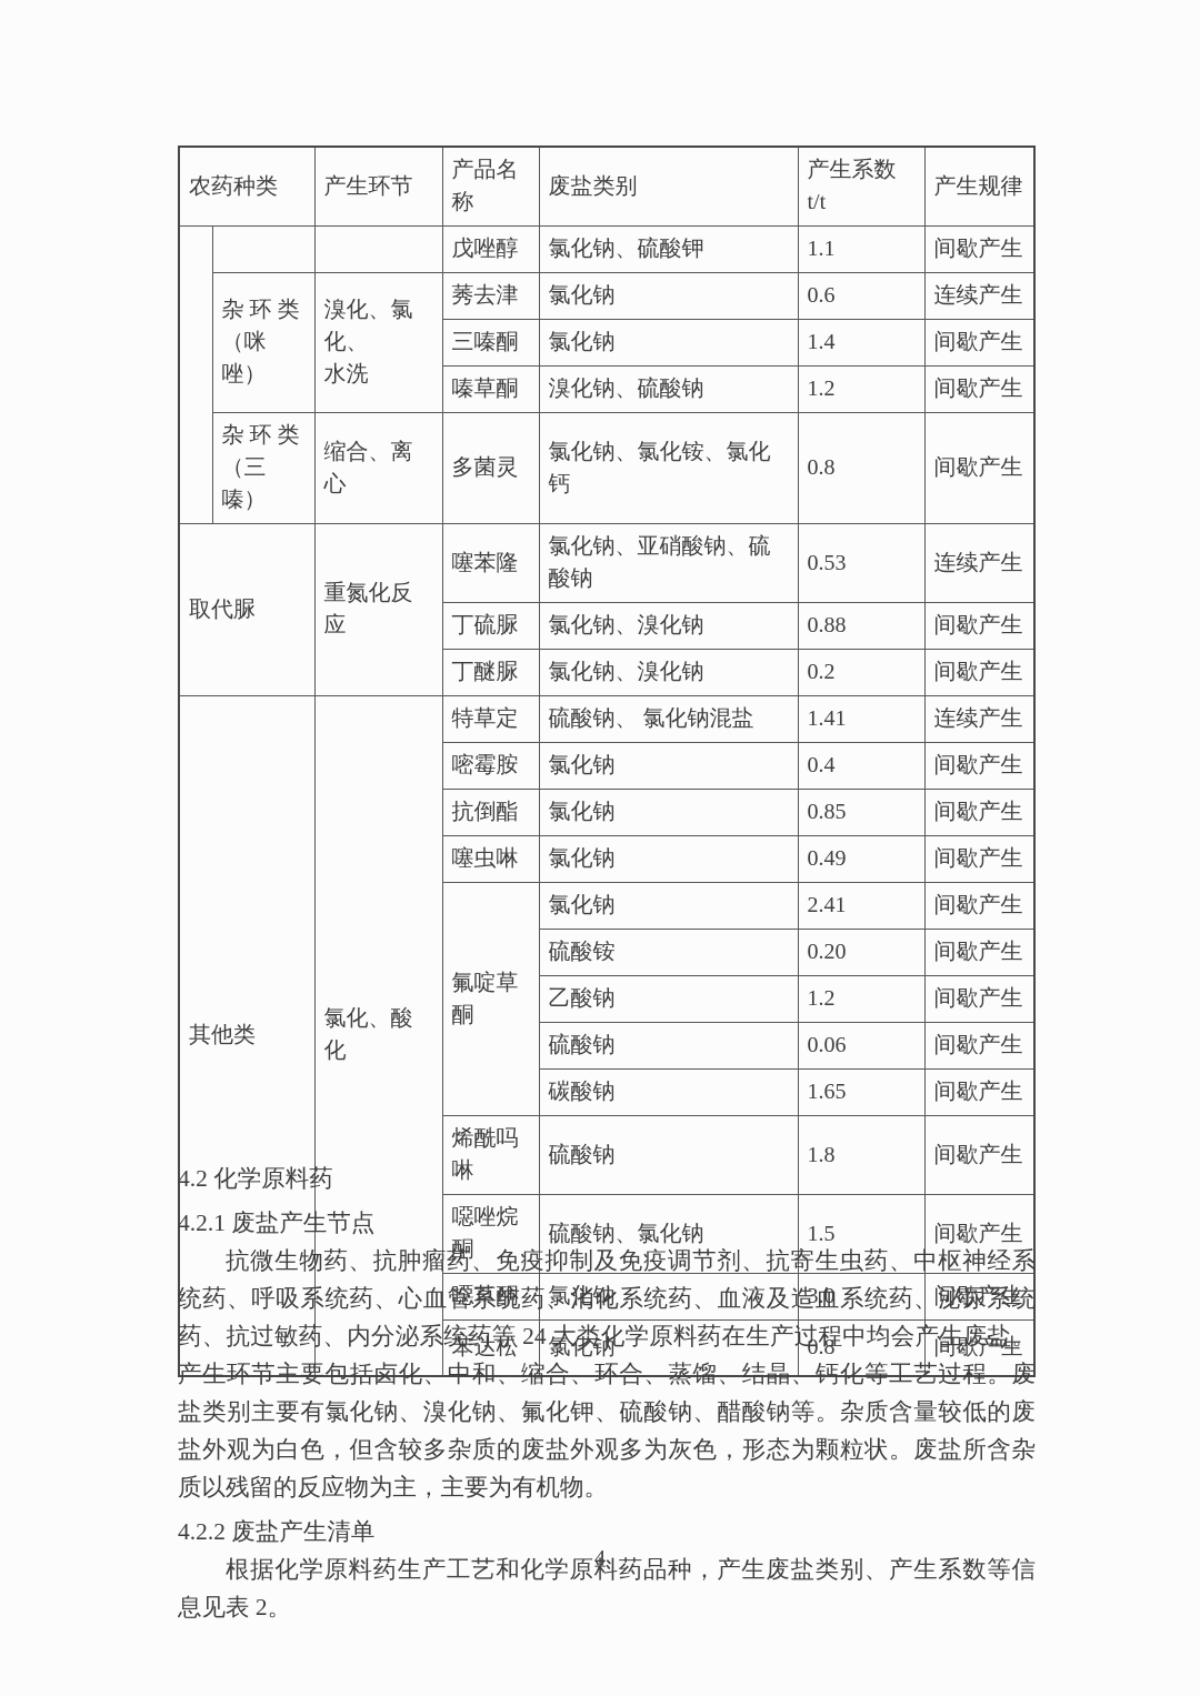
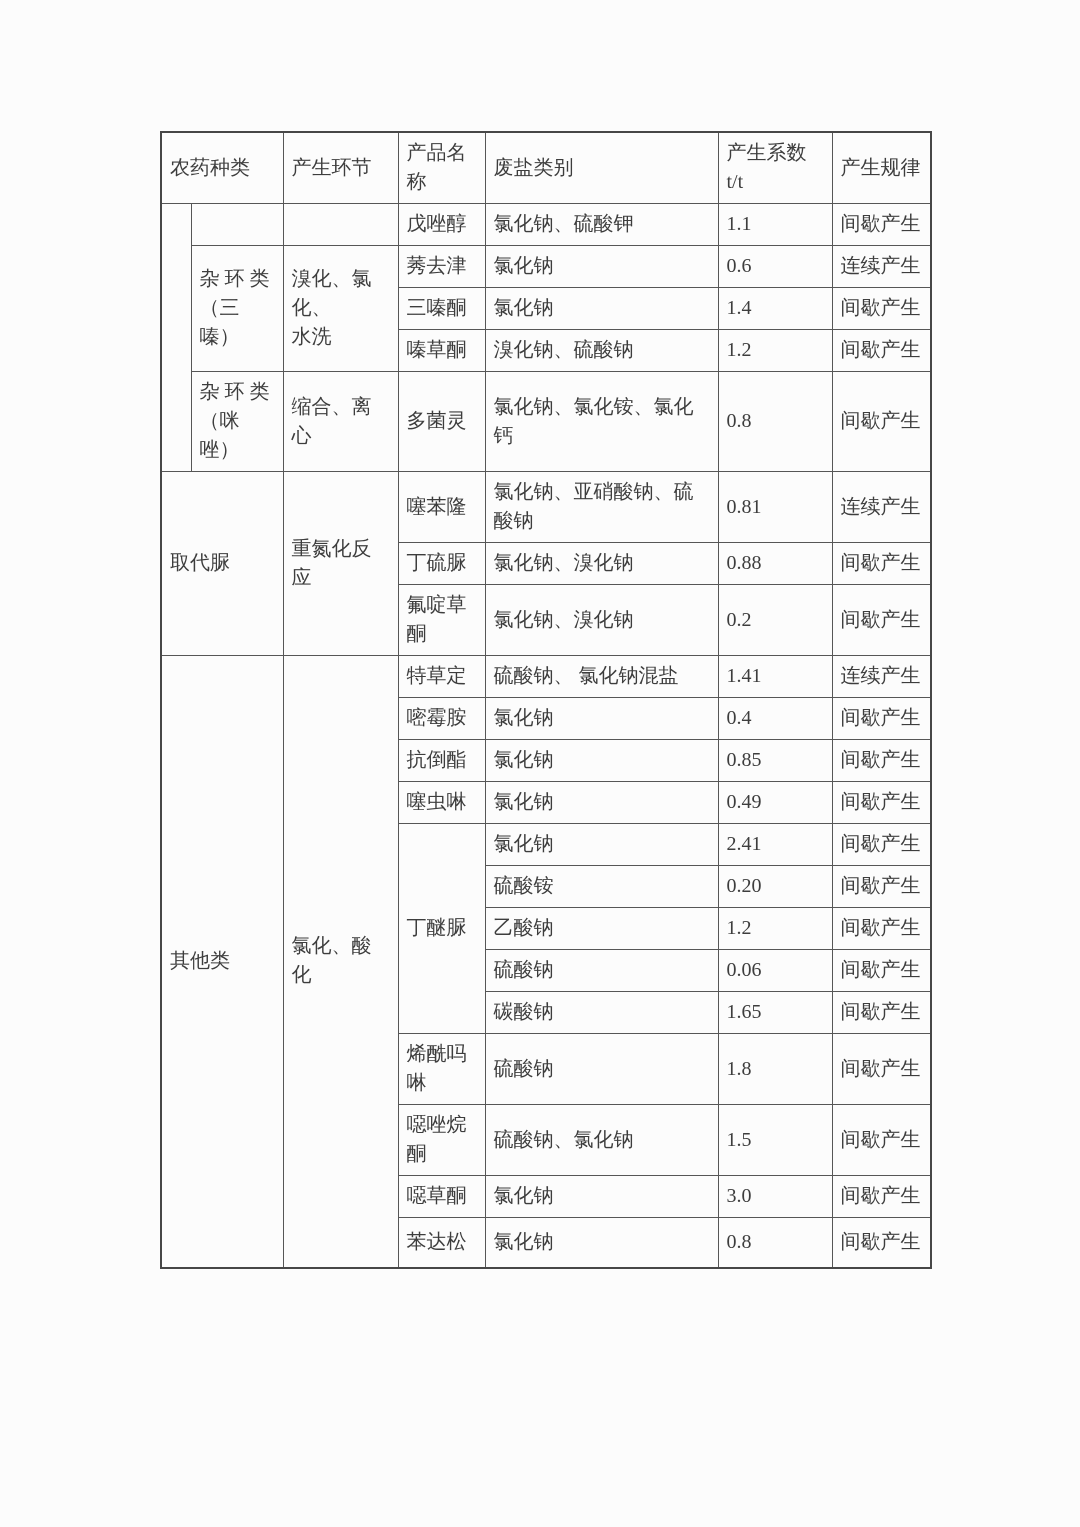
  农药种类	产生环节	产品名称	废盐类别	产生系数 t/t	产生规律
  			戊唑醇	氯化钠、硫酸钾	1.1	间歇产生
- 杂 环 类 （咪唑）	溴化、氯化、 水洗	莠去津	氯化钠	0.6	连续产生
+ 杂 环 类 （三嗪）	溴化、氯化、 水洗	莠去津	氯化钠	0.6	连续产生
  三嗪酮	氯化钠	1.4	间歇产生
  嗪草酮	溴化钠、硫酸钠	1.2	间歇产生
- 杂 环 类 （三嗪）	缩合、离心	多菌灵	氯化钠、氯化铵、氯化钙	0.8	间歇产生
+ 杂 环 类 （咪唑）	缩合、离心	多菌灵	氯化钠、氯化铵、氯化钙	0.8	间歇产生
- 取代脲	重氮化反应	噻苯隆	氯化钠、亚硝酸钠、硫酸钠	0.53	连续产生
+ 取代脲	重氮化反应	噻苯隆	氯化钠、亚硝酸钠、硫酸钠	0.81	连续产生
  丁硫脲	氯化钠、溴化钠	0.88	间歇产生
- 丁醚脲	氯化钠、溴化钠	0.2	间歇产生
+ 氟啶草酮	氯化钠、溴化钠	0.2	间歇产生
  其他类	氯化、酸化	特草定	硫酸钠、 氯化钠混盐	1.41	连续产生
  嘧霉胺	氯化钠	0.4	间歇产生
  抗倒酯	氯化钠	0.85	间歇产生
  噻虫啉	氯化钠	0.49	间歇产生
- 氟啶草酮	氯化钠	2.41	间歇产生
+ 丁醚脲	氯化钠	2.41	间歇产生
  硫酸铵	0.20	间歇产生
  乙酸钠	1.2	间歇产生
  硫酸钠	0.06	间歇产生
  碳酸钠	1.65	间歇产生
  烯酰吗啉	硫酸钠	1.8	间歇产生
  噁唑烷酮	硫酸钠、氯化钠	1.5	间歇产生
  噁草酮	氯化钠	3.0	间歇产生
  苯达松	氯化钠	0.8	间歇产生
- 4.2 化学原料药
- 4.2.1 废盐产生节点
- 抗微生物药、抗肿瘤药、免疫抑制及免疫调节剂、抗寄生虫药、中枢神经系统药、呼吸系统药、心血管系统药、消化系统药、血液及造血系统药、泌尿系统药、抗过敏药、内分泌系统药等 24 大类化学原料药在生产过程中均会产生废盐。产生环节主要包括卤化、中和、缩合、环合、蒸馏、结晶、钙化等工艺过程。废盐类别主要有氯化钠、溴化钠、氟化钾、硫酸钠、醋酸钠等。杂质含量较低的废盐外观为白色，但含较多杂质的废盐外观多为灰色，形态为颗粒状。废盐所含杂质以残留的反应物为主，主要为有机物。
- 4.2.2 废盐产生清单
- 根据化学原料药生产工艺和化学原料药品种，产生废盐类别、产生系数等信息见表 2。
- 4
